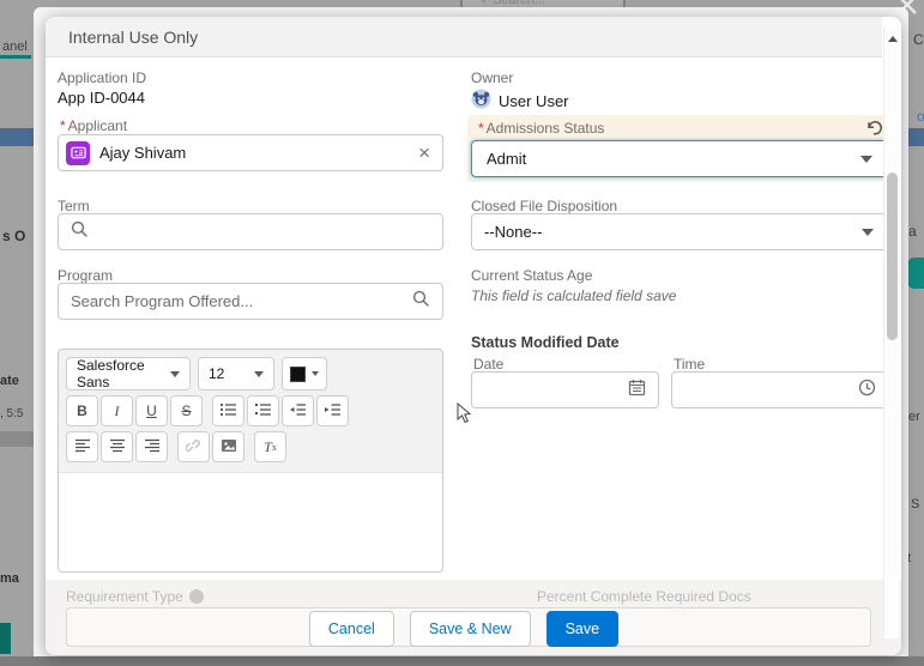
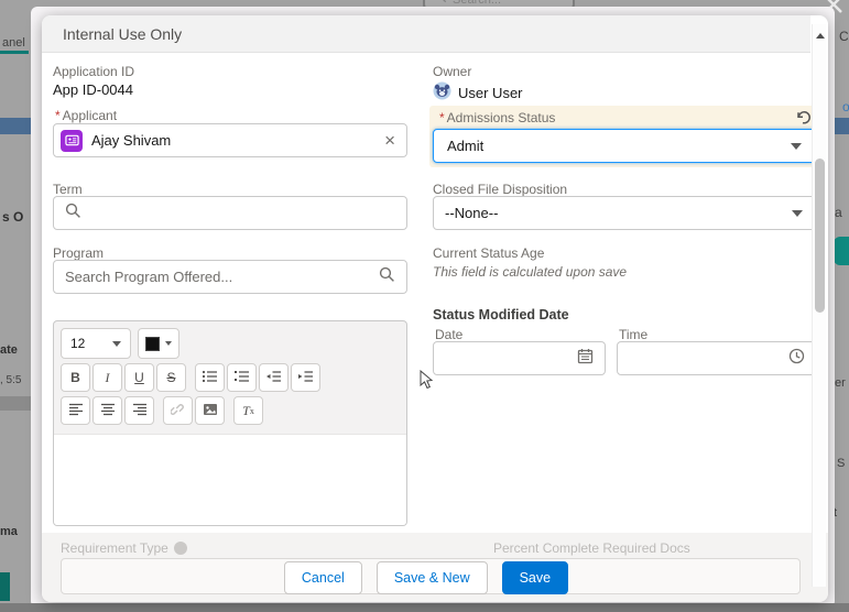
  Search...
  anel
  s O
  ate
  , 5:5
  ma
  C
  o
  a
  er
  S
  t
  Internal Use Only
  Application ID
  App ID-0044
  * Applicant
  Ajay Shivam
  ×
  Term
  Program
  Search Program Offered...
- Salesforce Sans
  12
  B
  I
  U
  S
  T
  x
  Owner
  User User
  * Admissions Status
  Admit
  Closed File Disposition
  --None--
  Current Status Age
- This field is calculated field save
+ This field is calculated upon save
  Status Modified Date
  Date
  Time
  Requirement Type
  Percent Complete Required Docs
  Cancel
  Save & New
  Save
